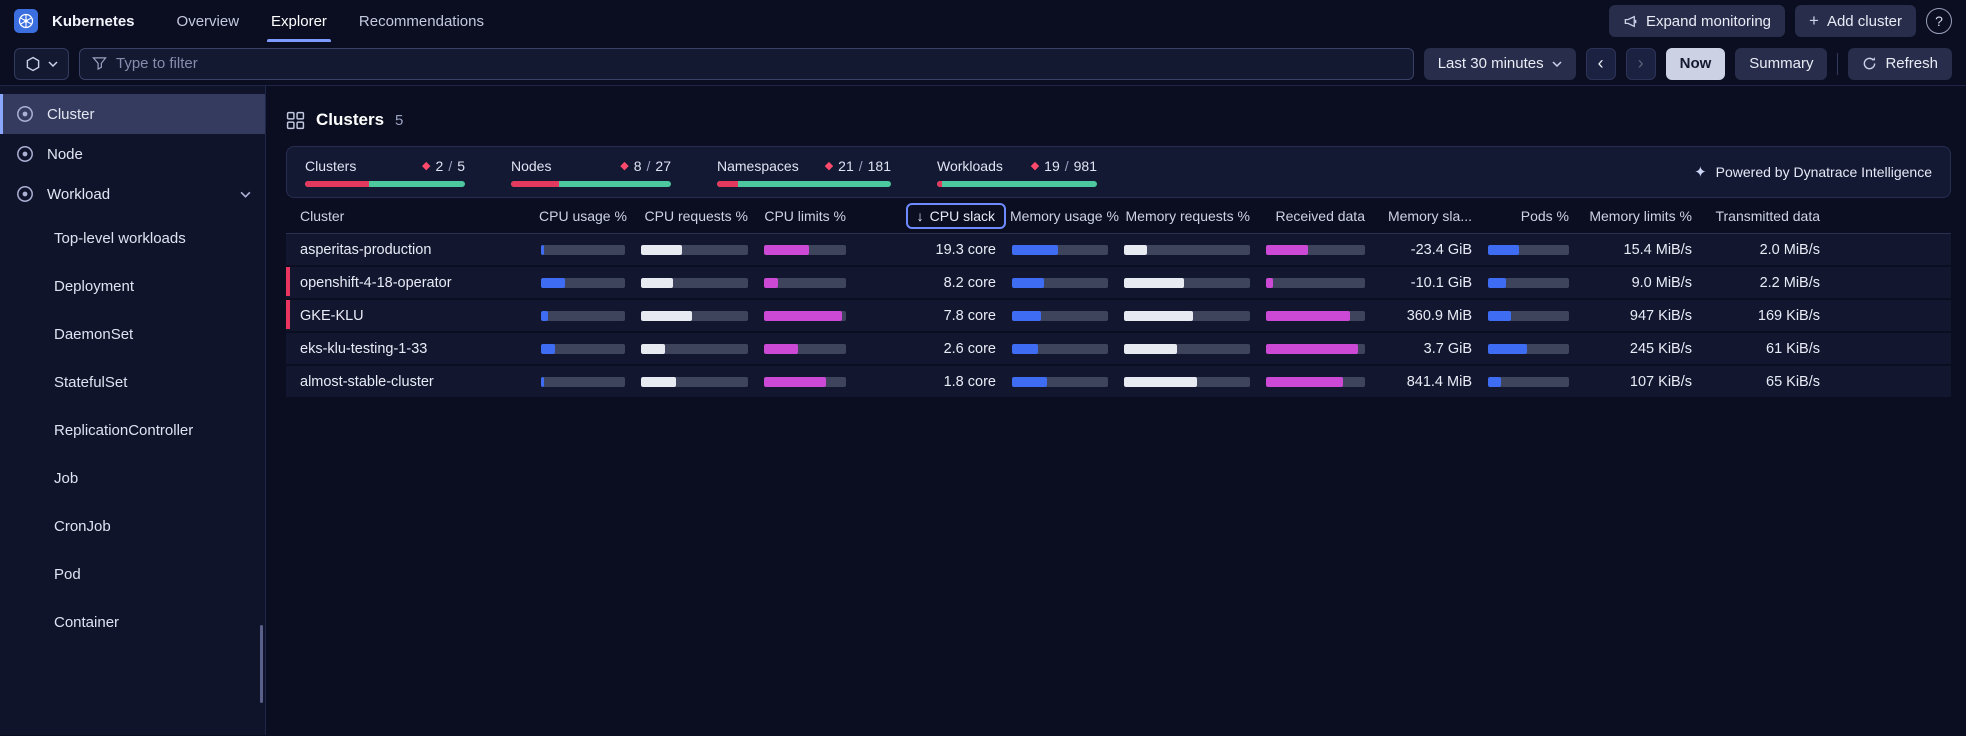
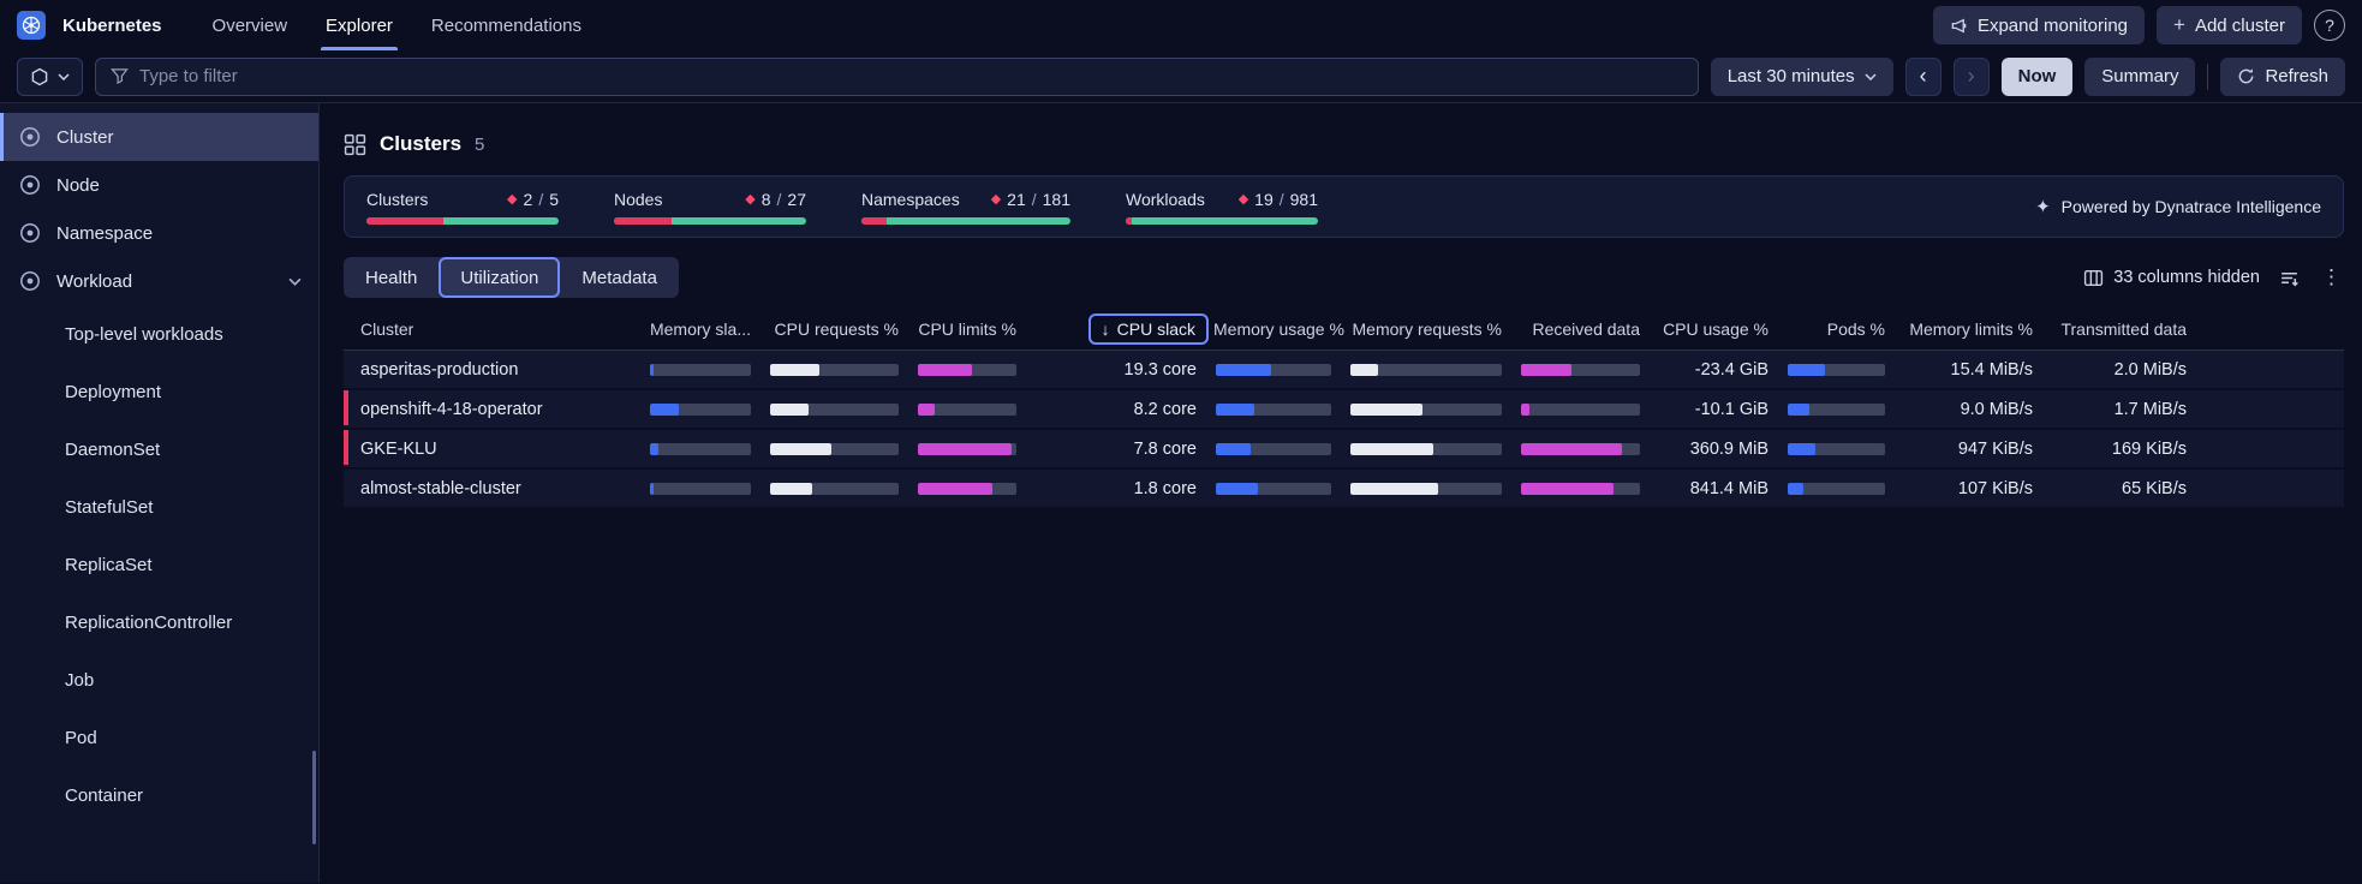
  Kubernetes
  Overview
  Explorer
  Recommendations
  Expand monitoring
  +
  Add cluster
  ?
  Type to filter
  Last 30 minutes
  ‹
  ›
  Now
  Summary
  Refresh
  Cluster
  Node
+ Namespace
  Workload
  Top-level workloads
  Deployment
  DaemonSet
  StatefulSet
+ ReplicaSet
  ReplicationController
  Job
- CronJob
  Pod
  Container
  Clusters
  5
  Clusters
  ◆
  2
  /
  5
  Nodes
  ◆
  8
  /
  27
  Namespaces
  ◆
  21
  /
  181
  Workloads
  ◆
  19
  /
  981
  ✦
  Powered by Dynatrace Intelligence
+ Health
+ Utilization
+ Metadata
+ 33 columns hidden
+ ⋮
  Cluster
- CPU usage %
+ Memory sla...
  CPU requests %
  CPU limits %
  ↓
  CPU slack
  Memory usage %
  Memory requests %
  Received data
- Memory sla...
+ CPU usage %
  Pods %
  Memory limits %
  Transmitted data
  asperitas-production
  19.3 core
  -23.4 GiB
  15.4 MiB/s
  2.0 MiB/s
  openshift-4-18-operator
  8.2 core
  -10.1 GiB
  9.0 MiB/s
- 2.2 MiB/s
+ 1.7 MiB/s
  GKE-KLU
  7.8 core
  360.9 MiB
  947 KiB/s
  169 KiB/s
- eks-klu-testing-1-33
- 2.6 core
- 3.7 GiB
- 245 KiB/s
- 61 KiB/s
  almost-stable-cluster
  1.8 core
  841.4 MiB
  107 KiB/s
  65 KiB/s
